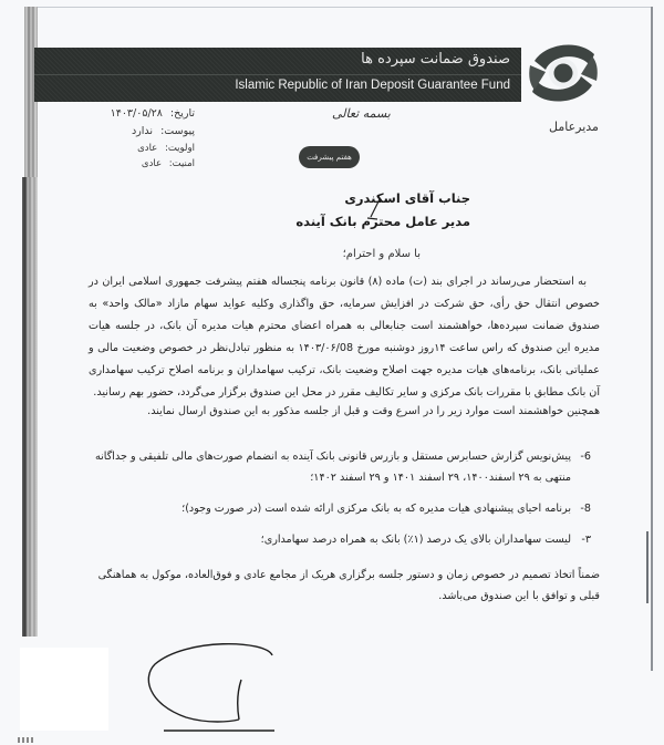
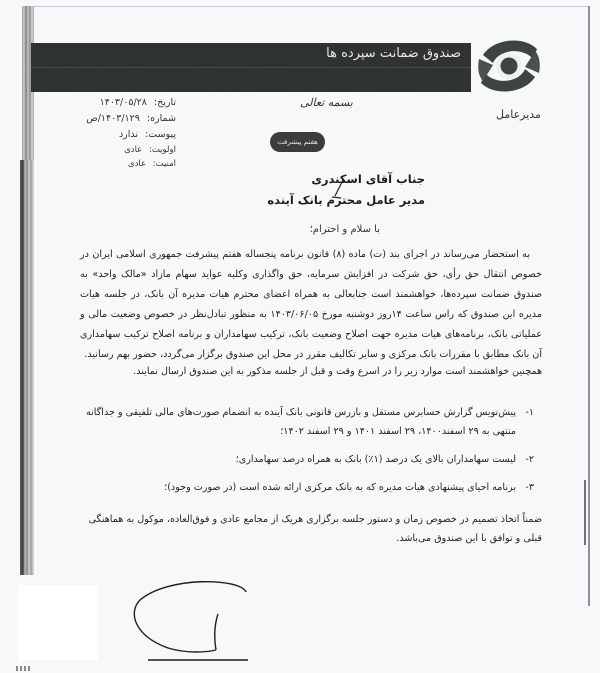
  صندوق ضمانت سپرده ها
- Islamic Republic of Iran Deposit Guarantee Fund
  مدیرعامل
  بسمه تعالی
  هفتم پیشرفت
  تاریخ: ۱۴۰۳/۰۵/۲۸
+ شماره: ۱۴۰۳/۱۲۹/ص
  پیوست: ندارد
  اولویت: عادی
  امنیت: عادی
  جناب آقای اسکندری
  مدیر عامل محترم بانک آینده
  با سلام و احترام؛
- به استحضار می‌رساند در اجرای بند (ت) ماده (۸) قانون برنامه پنجساله هفتم پیشرفت جمهوری اسلامی ایران در خصوص انتقال حق رأی، حق شرکت در افزایش سرمایه، حق واگذاری وکلیه عواید سهام مازاد «مالک واحد» به صندوق ضمانت سپرده‌ها، خواهشمند است جنابعالی به همراه اعضای محترم هیات مدیره آن بانک، در جلسه هیات مدیره این صندوق که راس ساعت ۱۴روز دوشنبه مورخ ۱۴۰۳/۰۶/08 به منظور تبادل‌نظر در خصوص وضعیت مالی و عملیاتی بانک، برنامه‌های هیات مدیره جهت اصلاح وضعیت بانک، ترکیب سهامداران و برنامه اصلاح ترکیب سهامداری آن بانک مطابق با مقررات بانک مرکزی و سایر تکالیف مقرر در محل این صندوق برگزار می‌گردد، حضور بهم رسانید.
+ به استحضار می‌رساند در اجرای بند (ت) ماده (۸) قانون برنامه پنجساله هفتم پیشرفت جمهوری اسلامی ایران در خصوص انتقال حق رأی، حق شرکت در افزایش سرمایه، حق واگذاری وکلیه عواید سهام مازاد «مالک واحد» به صندوق ضمانت سپرده‌ها، خواهشمند است جنابعالی به همراه اعضای محترم هیات مدیره آن بانک، در جلسه هیات مدیره این صندوق که راس ساعت ۱۴روز دوشنبه مورخ ۱۴۰۳/۰۶/۰۵ به منظور تبادل‌نظر در خصوص وضعیت مالی و عملیاتی بانک، برنامه‌های هیات مدیره جهت اصلاح وضعیت بانک، ترکیب سهامداران و برنامه اصلاح ترکیب سهامداری آن بانک مطابق با مقررات بانک مرکزی و سایر تکالیف مقرر در محل این صندوق برگزار می‌گردد، حضور بهم رسانید.
  همچنین خواهشمند است موارد زیر را در اسرع وقت و قبل از جلسه مذکور به این صندوق ارسال نمایند.
- 6-
+ ۱-
  پیش‌نویس گزارش حسابرس مستقل و بازرس قانونی بانک آینده به انضمام صورت‌های مالی تلفیقی و جداگانه منتهی به ۲۹ اسفند۱۴۰۰، ۲۹ اسفند ۱۴۰۱ و ۲۹ اسفند ۱۴۰۲؛
- 8-
+ ۲-
- برنامه احیای پیشنهادی هیات مدیره که به بانک مرکزی ارائه شده است (در صورت وجود)؛
+ لیست سهامداران بالای یک درصد (۱٪) بانک به همراه درصد سهامداری؛
  ۳-
- لیست سهامداران بالای یک درصد (۱٪) بانک به همراه درصد سهامداری؛
+ برنامه احیای پیشنهادی هیات مدیره که به بانک مرکزی ارائه شده است (در صورت وجود)؛
  ضمناً اتخاذ تصمیم در خصوص زمان و دستور جلسه برگزاری هریک از مجامع عادی و فوق‌العاده، موکول به هماهنگی قبلی و توافق با این صندوق می‌باشد.
